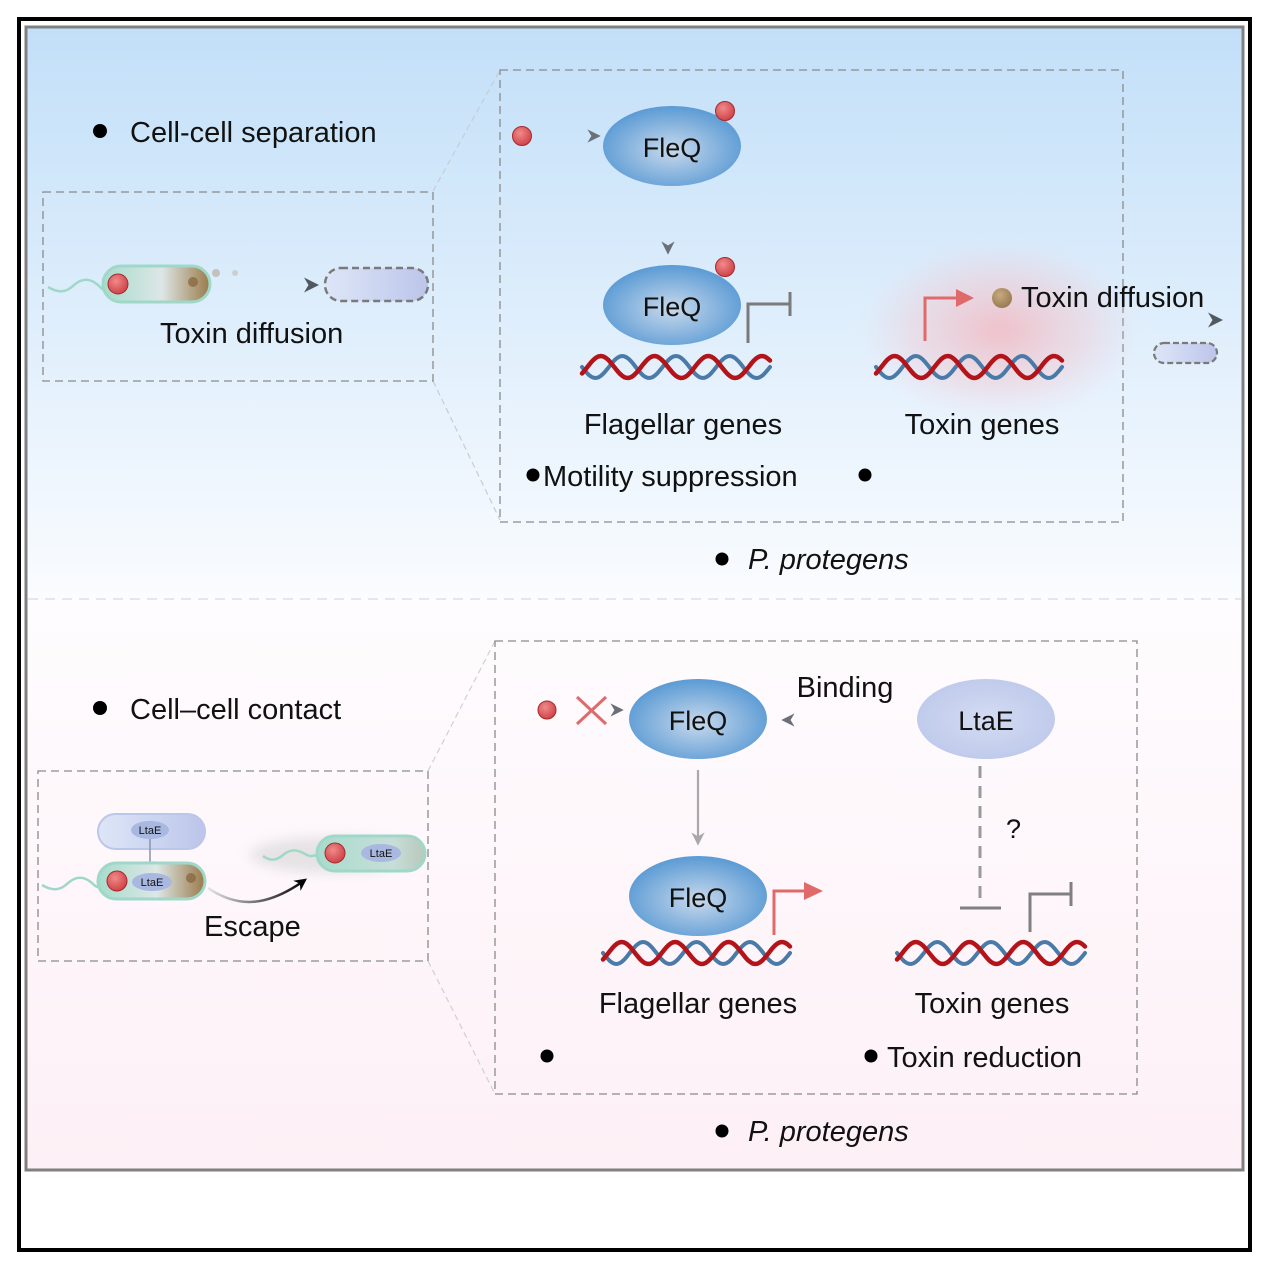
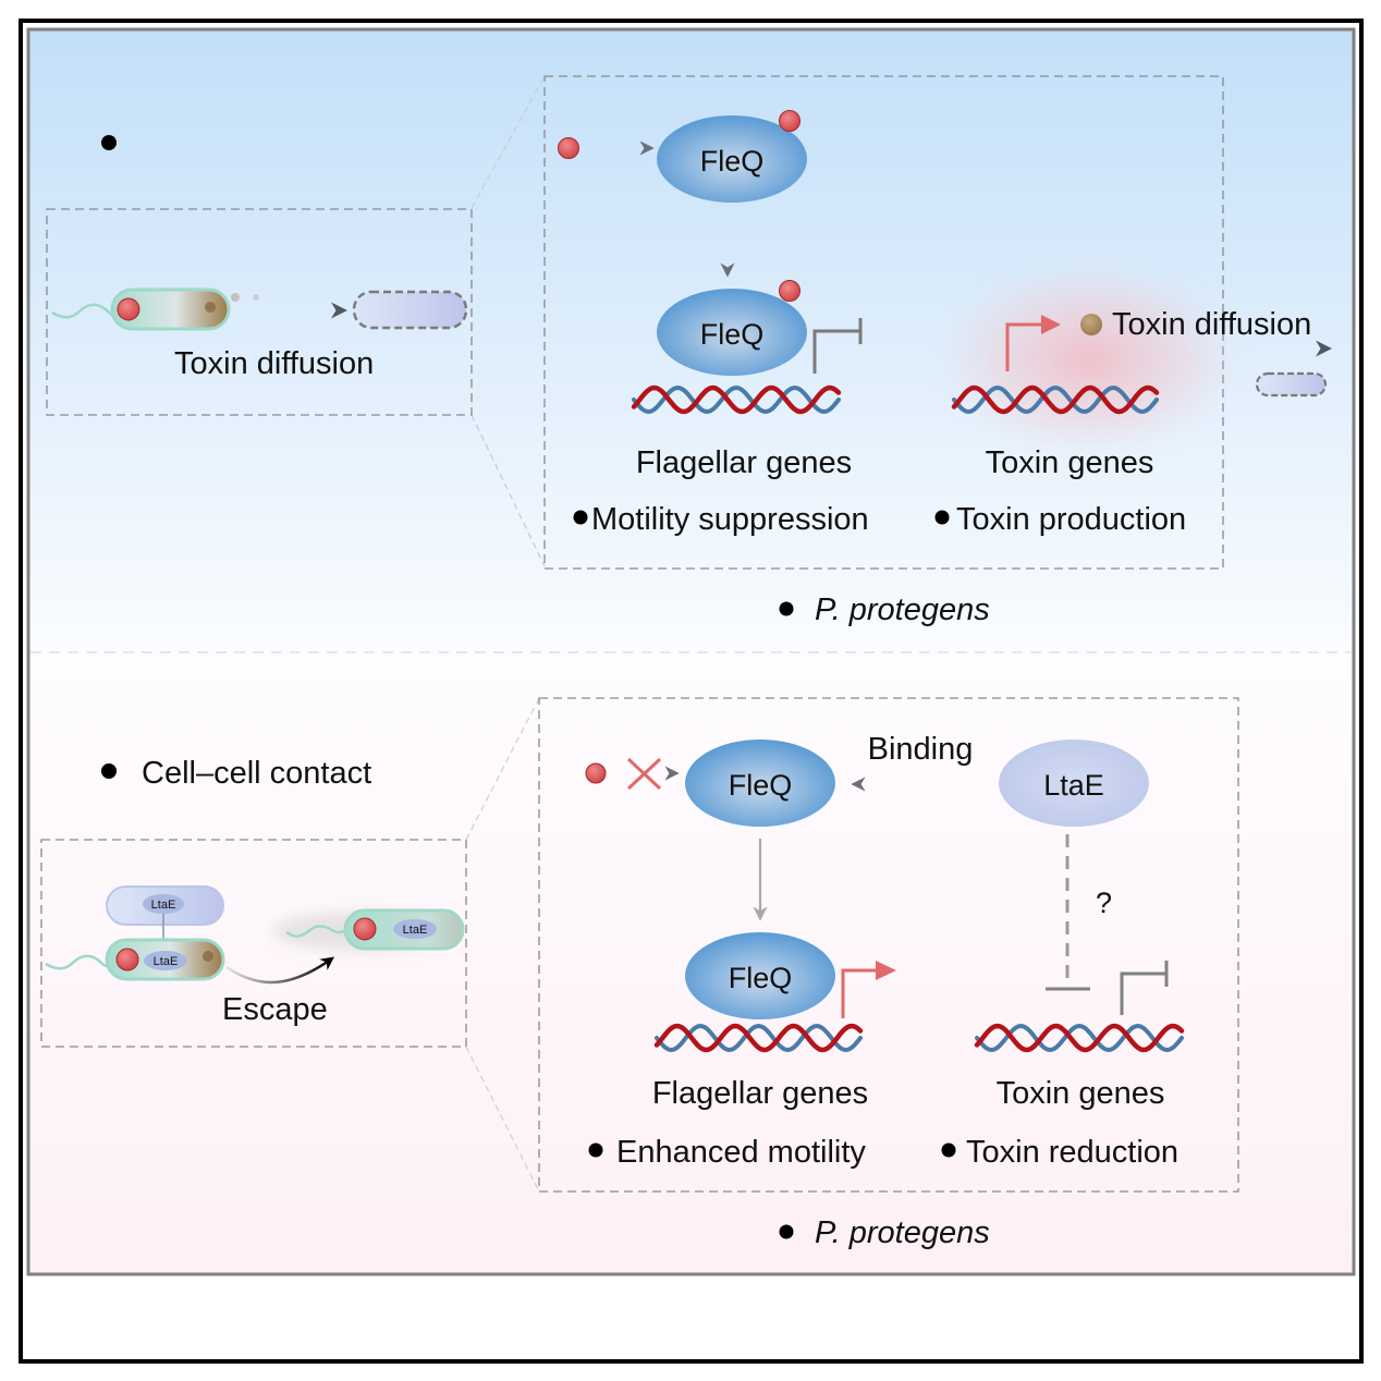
- Cell-cell separation
  Toxin diffusion
  FleQ
  FleQ
  Toxin diffusion
  Flagellar genes
  Toxin genes
  Motility suppression
+ Toxin production
  P. protegens
  Cell–cell contact
  LtaE
  LtaE
  LtaE
  Escape
  FleQ
  Binding
  LtaE
  ?
  FleQ
  Flagellar genes
  Toxin genes
+ Enhanced motility
  Toxin reduction
  P. protegens
